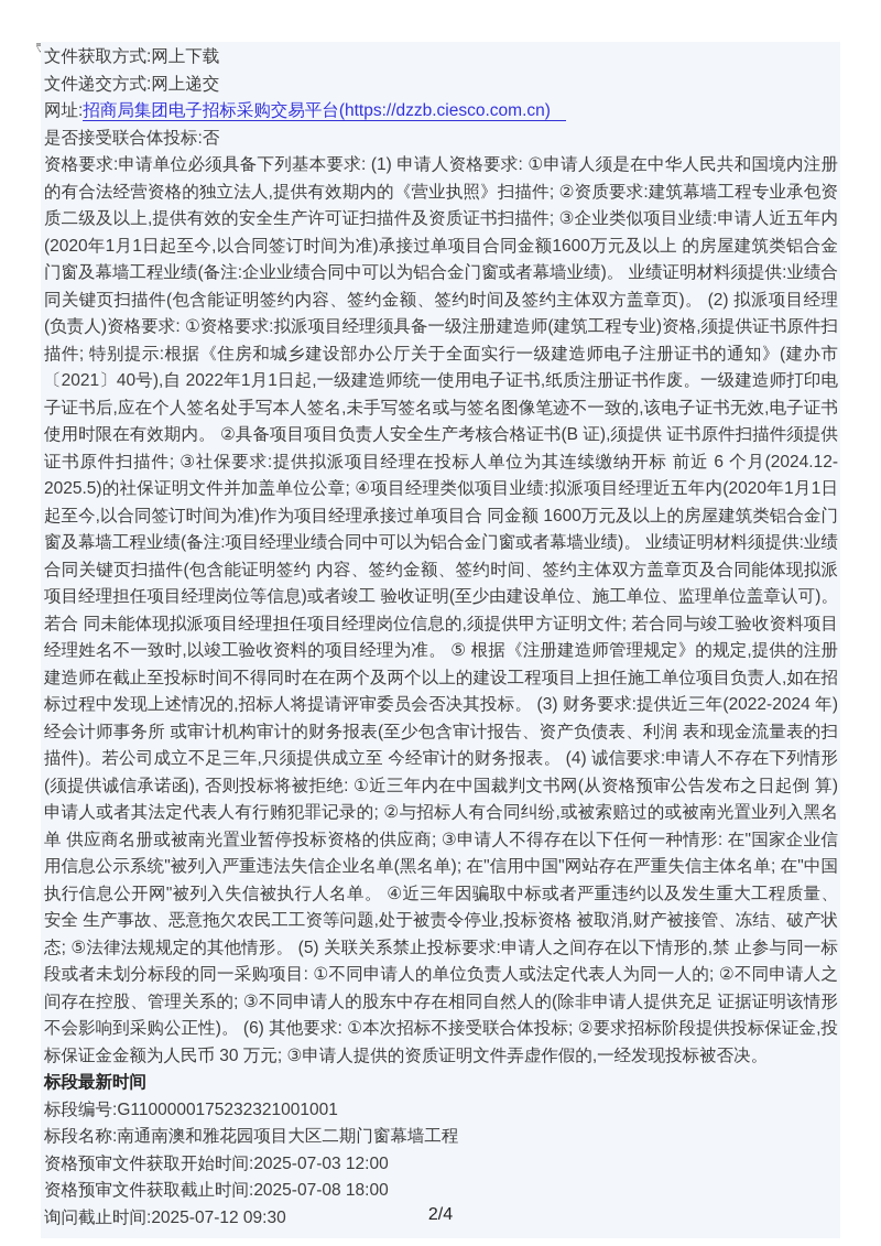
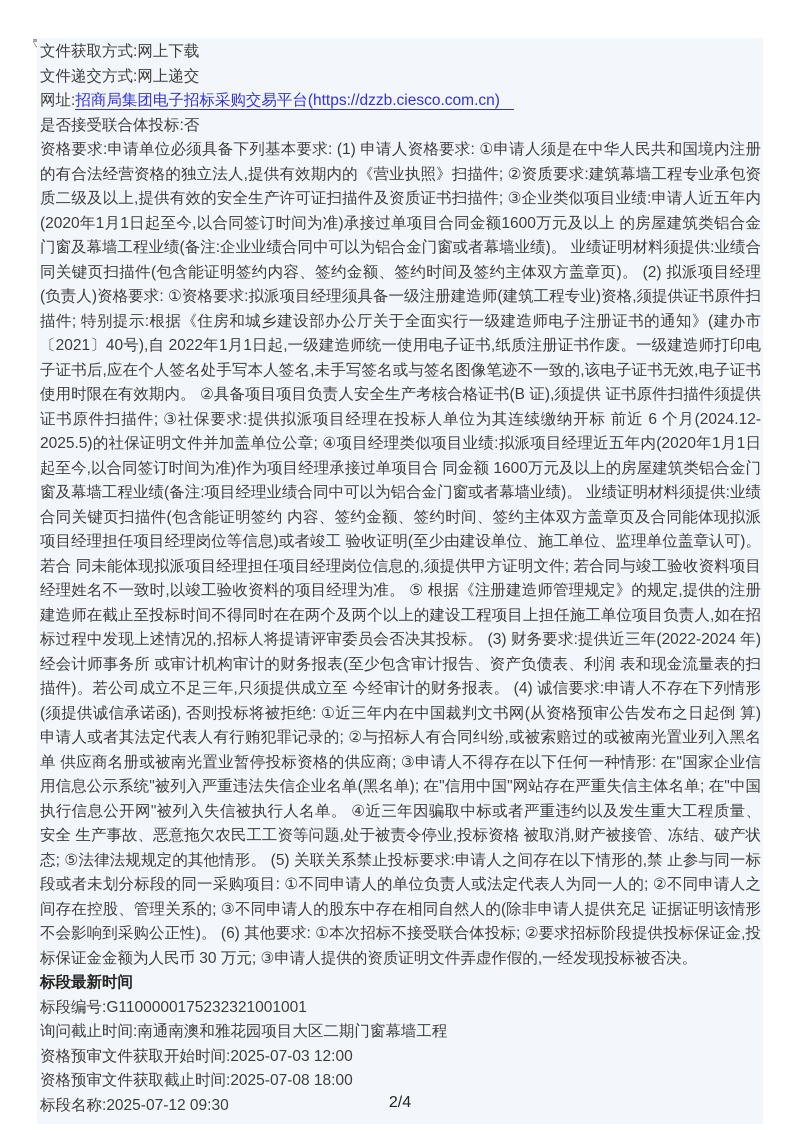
  文件获取方式:网上下载
  文件递交方式:网上递交
  网址:招商局集团电子招标采购交易平台(https://dzzb.ciesco.com.cn)
  是否接受联合体投标:否
  资格要求:申请单位必须具备下列基本要求: (1) 申请人资格要求: ①申请人须是在中华人民共和国境内注册的有合法经营资格的独立法人,提供有效期内的《营业执照》扫描件; ②资质要求:建筑幕墙工程专业承包资质二级及以上,提供有效的安全生产许可证扫描件及资质证书扫描件; ③企业类似项目业绩:申请人近五年内(2020年1月1日起至今,以合同签订时间为准)承接过单项目合同金额1600万元及以上 的房屋建筑类铝合金门窗及幕墙工程业绩(备注:企业业绩合同中可以为铝合金门窗或者幕墙业绩)。 业绩证明材料须提供:业绩合同关键页扫描件(包含能证明签约内容、签约金额、签约时间及签约主体双方盖章页)。 (2) 拟派项目经理(负责人)资格要求: ①资格要求:拟派项目经理须具备一级注册建造师(建筑工程专业)资格,须提供证书原件扫描件; 特别提示:根据《住房和城乡建设部办公厅关于全面实行一级建造师电子注册证书的通知》(建办市〔2021〕40号),自 2022年1月1日起,一级建造师统一使用电子证书,纸质注册证书作废。一级建造师打印电子证书后,应在个人签名处手写本人签名,未手写签名或与签名图像笔迹不一致的,该电子证书无效,电子证书使用时限在有效期内。 ②具备项目项目负责人安全生产考核合格证书(B 证),须提供 证书原件扫描件须提供证书原件扫描件; ③社保要求:提供拟派项目经理在投标人单位为其连续缴纳开标 前近 6 个月(2024.12-2025.5)的社保证明文件并加盖单位公章; ④项目经理类似项目业绩:拟派项目经理近五年内(2020年1月1日起至今,以合同签订时间为准)作为项目经理承接过单项目合 同金额 1600万元及以上的房屋建筑类铝合金门窗及幕墙工程业绩(备注:项目经理业绩合同中可以为铝合金门窗或者幕墙业绩)。 业绩证明材料须提供:业绩合同关键页扫描件(包含能证明签约 内容、签约金额、签约时间、签约主体双方盖章页及合同能体现拟派 项目经理担任项目经理岗位等信息)或者竣工 验收证明(至少由建设单位、施工单位、监理单位盖章认可)。若合 同未能体现拟派项目经理担任项目经理岗位信息的,须提供甲方证明文件; 若合同与竣工验收资料项目经理姓名不一致时,以竣工验收资料的项目经理为准。 ⑤ 根据《注册建造师管理规定》的规定,提供的注册建造师在截止至投标时间不得同时在在两个及两个以上的建设工程项目上担任施工单位项目负责人,如在招标过程中发现上述情况的,招标人将提请评审委员会否决其投标。 (3) 财务要求:提供近三年(2022-2024 年)经会计师事务所 或审计机构审计的财务报表(至少包含审计报告、资产负债表、利润 表和现金流量表的扫描件)。若公司成立不足三年,只须提供成立至 今经审计的财务报表。 (4) 诚信要求:申请人不存在下列情形(须提供诚信承诺函), 否则投标将被拒绝: ①近三年内在中国裁判文书网(从资格预审公告发布之日起倒 算)申请人或者其法定代表人有行贿犯罪记录的; ②与招标人有合同纠纷,或被索赔过的或被南光置业列入黑名单 供应商名册或被南光置业暂停投标资格的供应商; ③申请人不得存在以下任何一种情形: 在"国家企业信用信息公示系统"被列入严重违法失信企业名单(黑名单); 在"信用中国"网站存在严重失信主体名单; 在"中国执行信息公开网"被列入失信被执行人名单。 ④近三年因骗取中标或者严重违约以及发生重大工程质量、安全 生产事故、恶意拖欠农民工工资等问题,处于被责令停业,投标资格 被取消,财产被接管、冻结、破产状态; ⑤法律法规规定的其他情形。 (5) 关联关系禁止投标要求:申请人之间存在以下情形的,禁 止参与同一标段或者未划分标段的同一采购项目: ①不同申请人的单位负责人或法定代表人为同一人的; ②不同申请人之间存在控股、管理关系的; ③不同申请人的股东中存在相同自然人的(除非申请人提供充足 证据证明该情形不会影响到采购公正性)。 (6) 其他要求: ①本次招标不接受联合体投标; ②要求招标阶段提供投标保证金,投标保证金金额为人民币 30 万元; ③申请人提供的资质证明文件弄虚作假的,一经发现投标被否决。
  标段最新时间
  标段编号:G1100000175232321001001
- 标段名称:南通南澳和雅花园项目大区二期门窗幕墙工程
+ 询问截止时间:南通南澳和雅花园项目大区二期门窗幕墙工程
  资格预审文件获取开始时间:2025-07-03 12:00
  资格预审文件获取截止时间:2025-07-08 18:00
- 询问截止时间:2025-07-12 09:30
+ 标段名称:2025-07-12 09:30
  2/4
